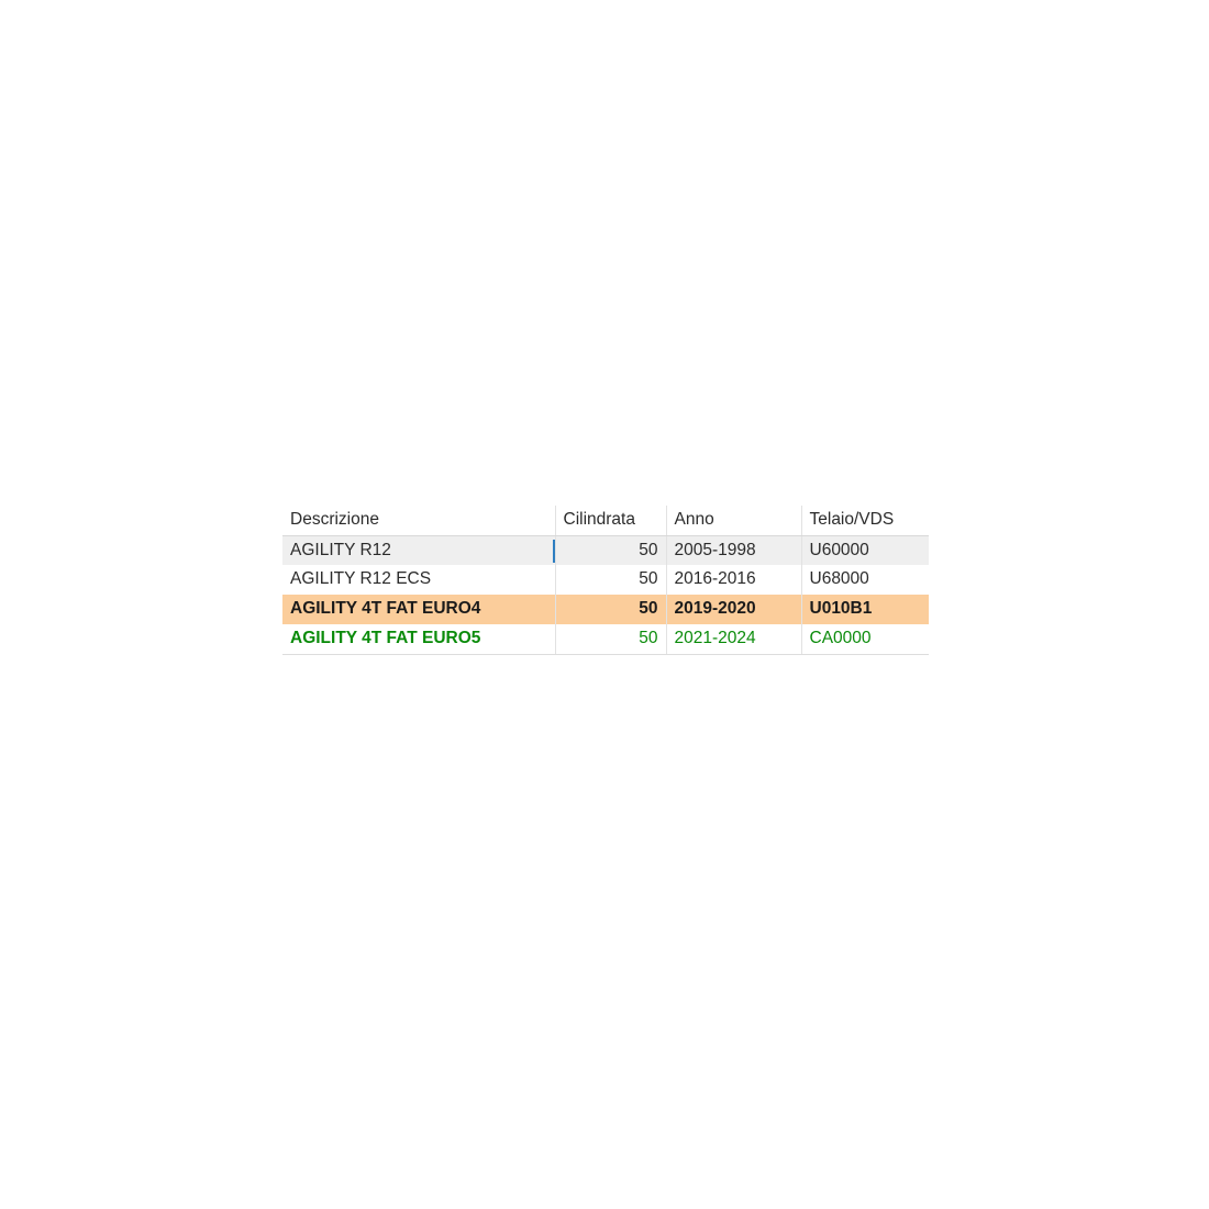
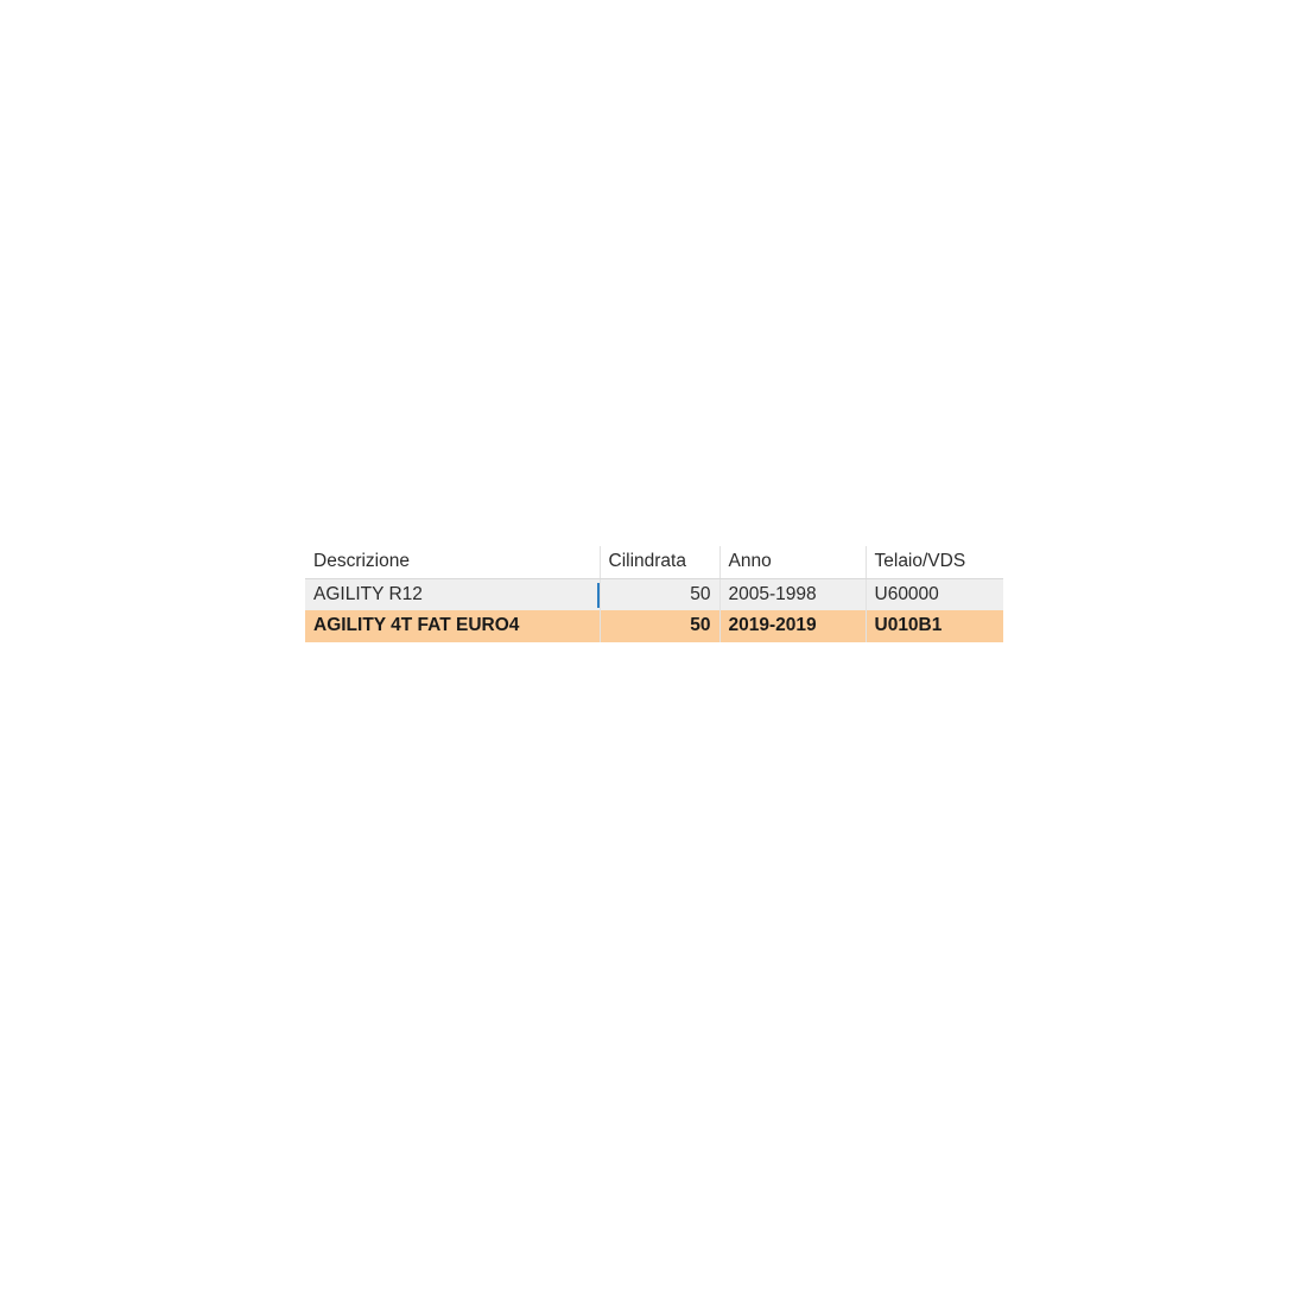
  Descrizione	Cilindrata	Anno	Telaio/VDS
  AGILITY R12	50	2005-1998	U60000
- AGILITY R12 ECS	50	2016-2016	U68000
- AGILITY 4T FAT EURO4	50	2019-2020	U010B1
+ AGILITY 4T FAT EURO4	50	2019-2019	U010B1
- AGILITY 4T FAT EURO5	50	2021-2024	CA0000
